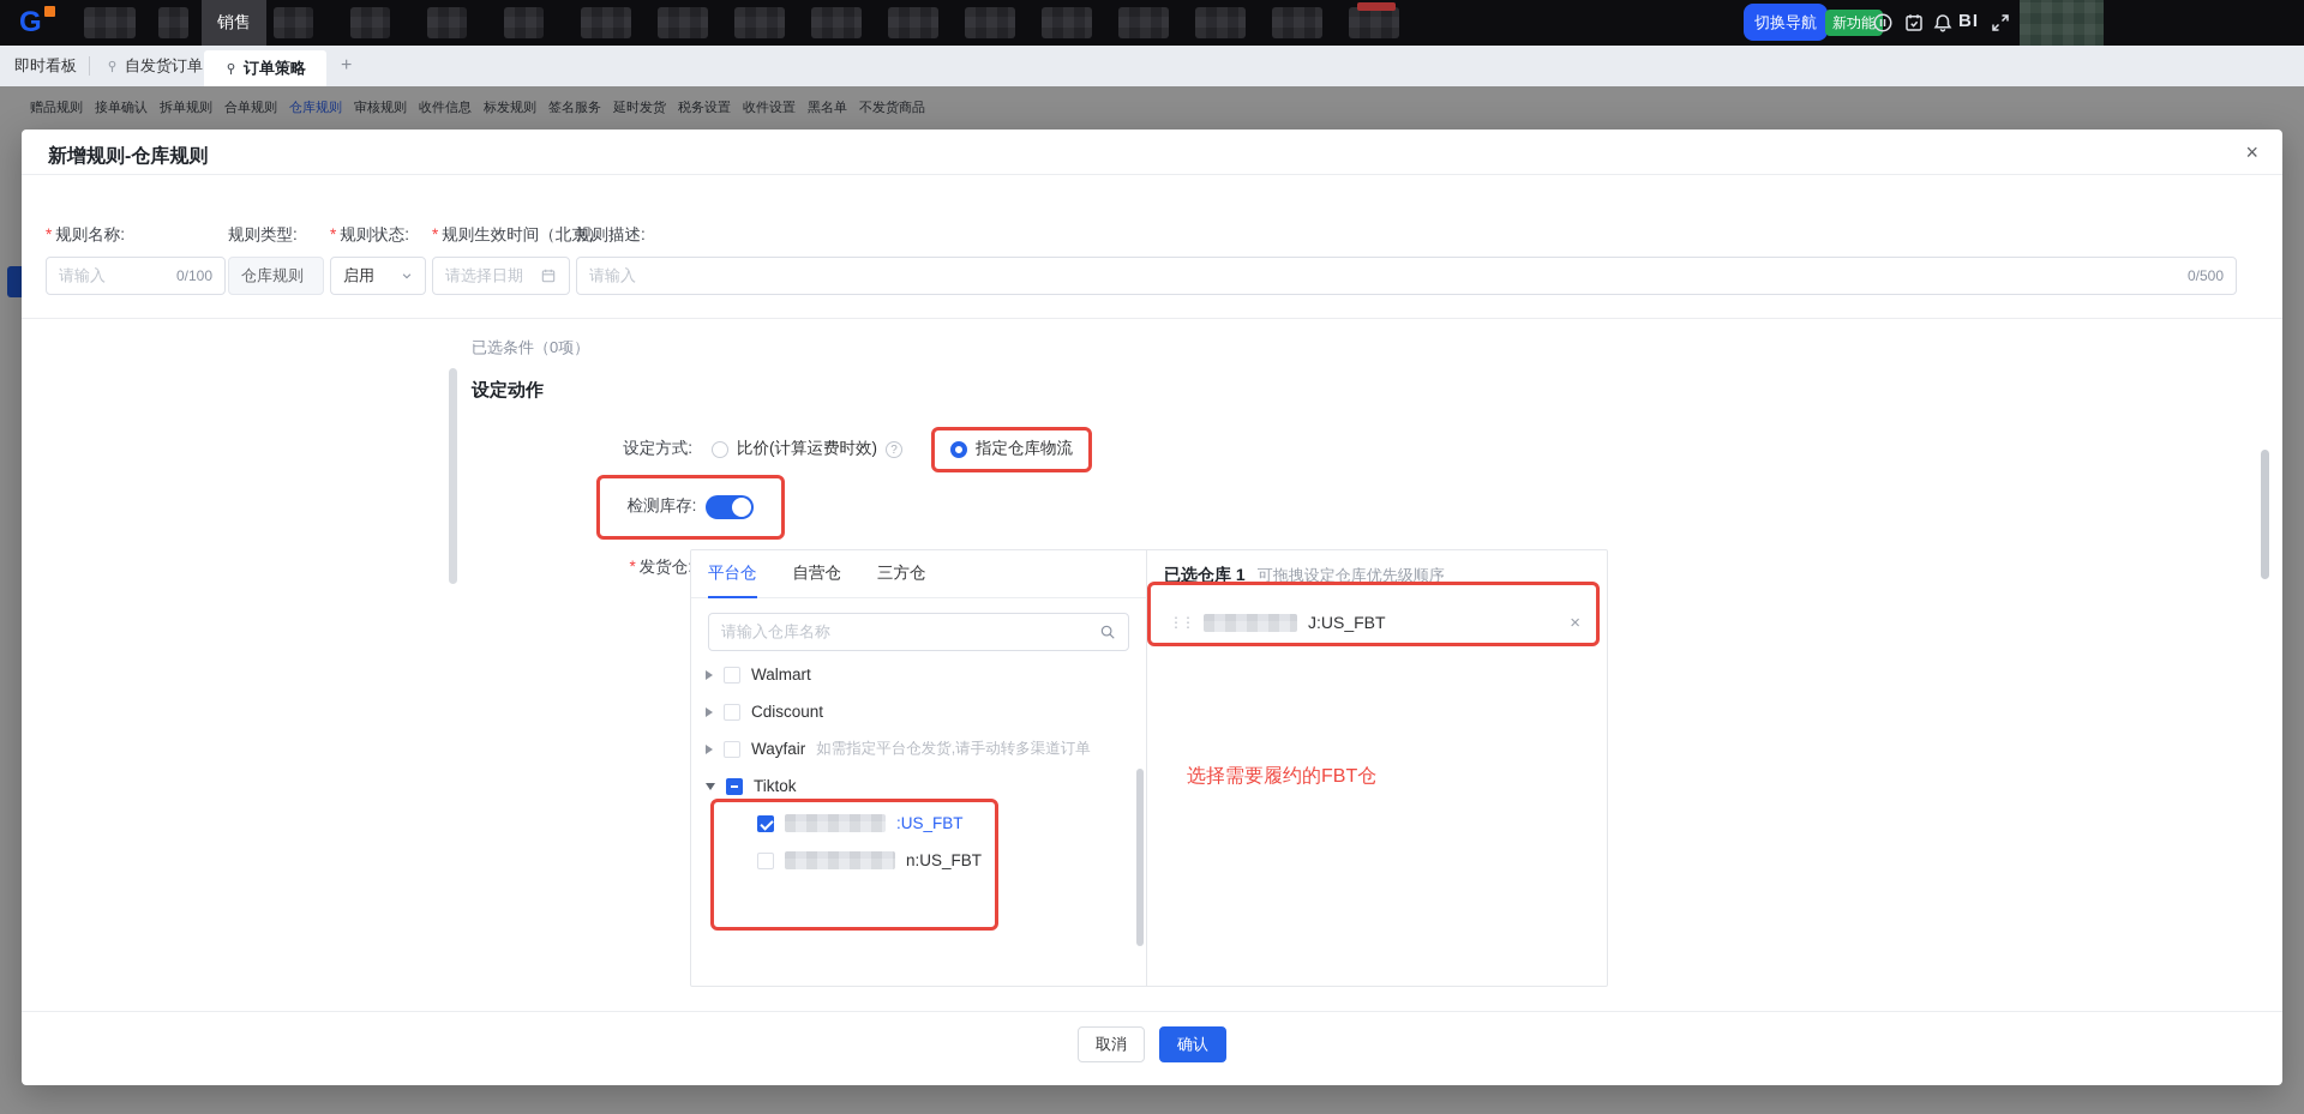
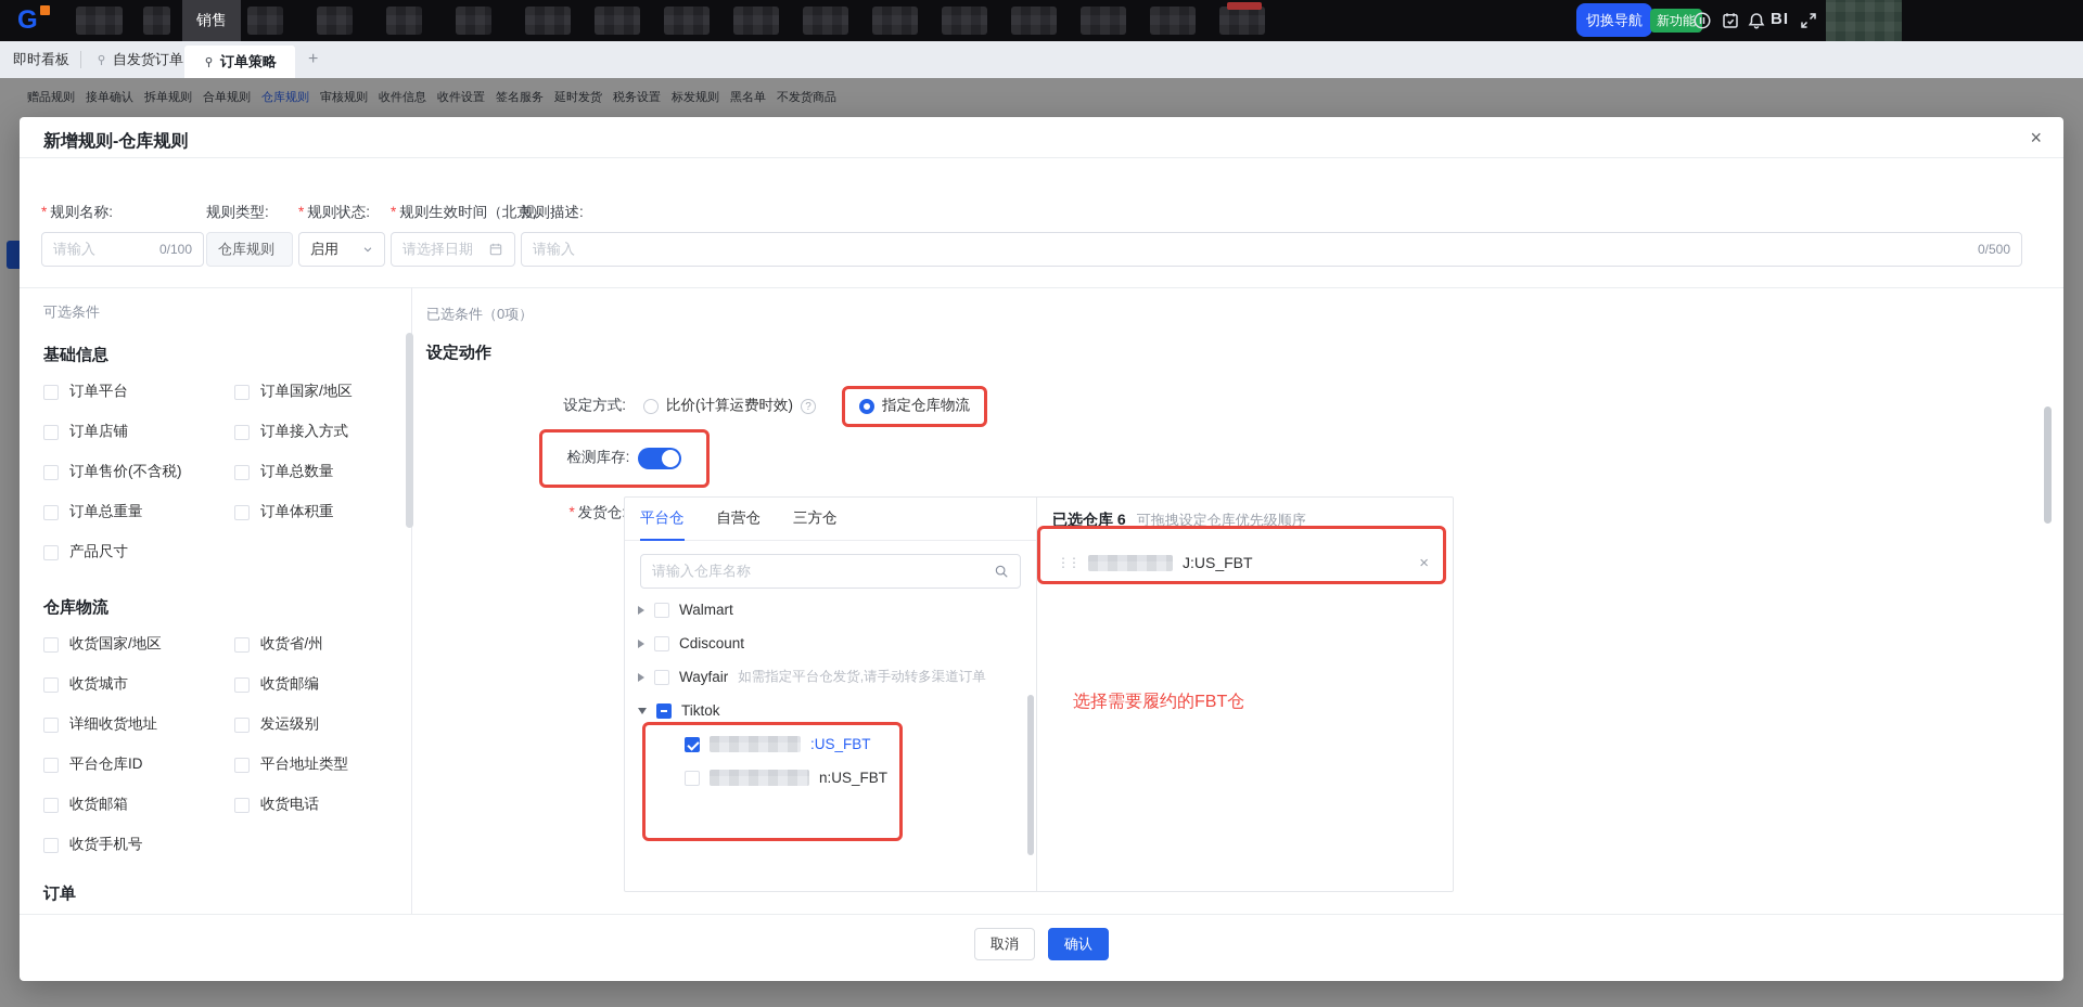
  G
  销售
  切换导航
  新功能
  BI
  即时看板
  自发货订单
  订单策略
  +
  赠品规则
  接单确认
  拆单规则
  合单规则
  仓库规则
  审核规则
  收件信息
- 标发规则
+ 收件设置
  签名服务
  延时发货
  税务设置
- 收件设置
+ 标发规则
  黑名单
  不发货商品
  新增规则-仓库规则
  ×
  * 规则名称:
  规则类型:
  * 规则状态:
  * 规则生效时间（北京）：
  规则描述:
  请输入
  0/100
  仓库规则
  启用
  请选择日期
  请输入
  0/500
+ 可选条件
+ 基础信息
+ 订单平台
+ 订单国家/地区
+ 订单店铺
+ 订单接入方式
+ 订单售价(不含税)
+ 订单总数量
+ 订单总重量
+ 订单体积重
+ 产品尺寸
+ 仓库物流
+ 收货国家/地区
+ 收货省/州
+ 收货城市
+ 收货邮编
+ 详细收货地址
+ 发运级别
+ 平台仓库ID
+ 平台地址类型
+ 收货邮箱
+ 收货电话
+ 收货手机号
+ 订单
  已选条件（0项）
  设定动作
  设定方式:
  比价(计算运费时效)
  ?
  指定仓库物流
  检测库存:
  * 发货仓
  平台仓
  自营仓
  三方仓
  请输入仓库名称
  Walmart
  Cdiscount
  Wayfair
  如需指定平台仓发货,请手动转多渠道订单
  Tiktok
  :US_FBT
  n:US_FBT
- 已选仓库 1
+ 已选仓库 6
  可拖拽设定仓库优先级顺序
  ⋮⋮
  J:US_FBT
  ×
  选择需要履约的FBT仓
  取消
  确认
